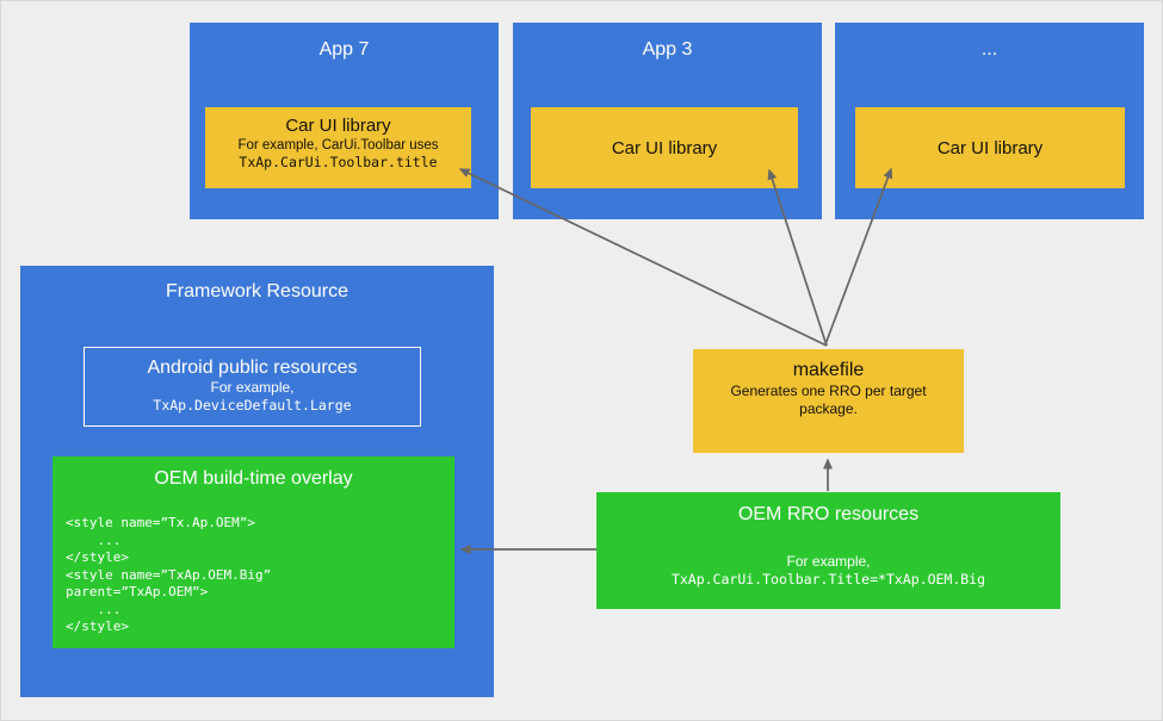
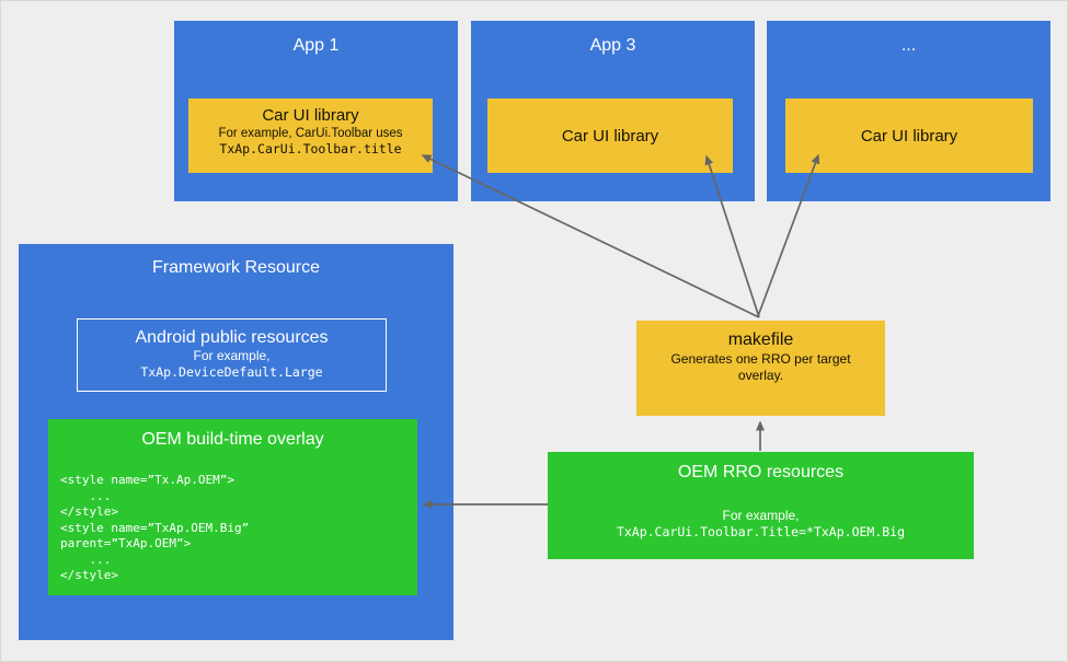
- App 7
+ App 1
  Car UI library
  For example, CarUi.Toolbar uses
  TxAp.CarUi.Toolbar.title
  App 3
  Car UI library
  ...
  Car UI library
  Framework Resource
  Android public resources
  For example,
  TxAp.DeviceDefault.Large
  OEM build-time overlay
  <style name=”Tx.Ap.OEM”>
  ...
  </style>
  <style name=”TxAp.OEM.Big”
  parent=”TxAp.OEM”>
  ...
  </style>
  makefile
- Generates one RRO per target package.
+ Generates one RRO per target overlay.
  OEM RRO resources
  For example,
  TxAp.CarUi.Toolbar.Title=*TxAp.OEM.Big
